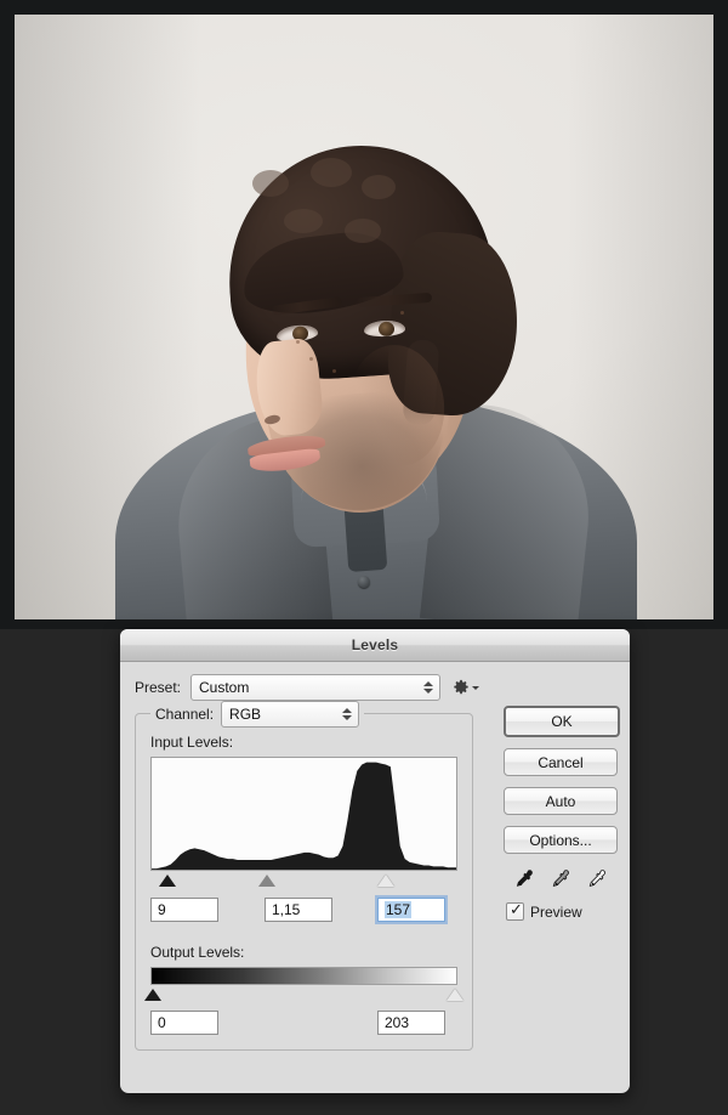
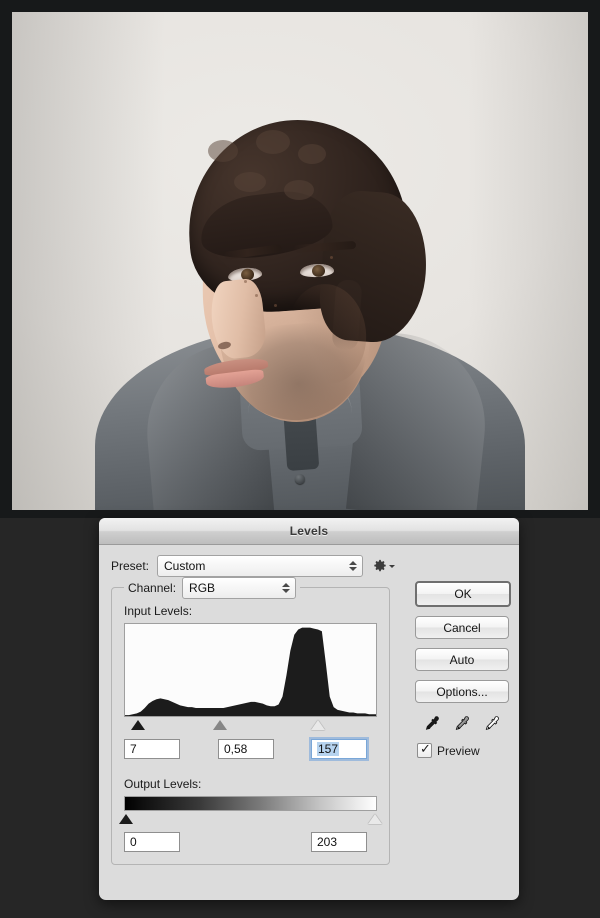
  Levels
  Preset:
  Custom
  Channel:
  RGB
  Input Levels:
- 9
+ 7
- 1,15
+ 0,58
  157
  Output Levels:
  0
  203
  OK
  Cancel
  Auto
  Options...
  ✓
  Preview
